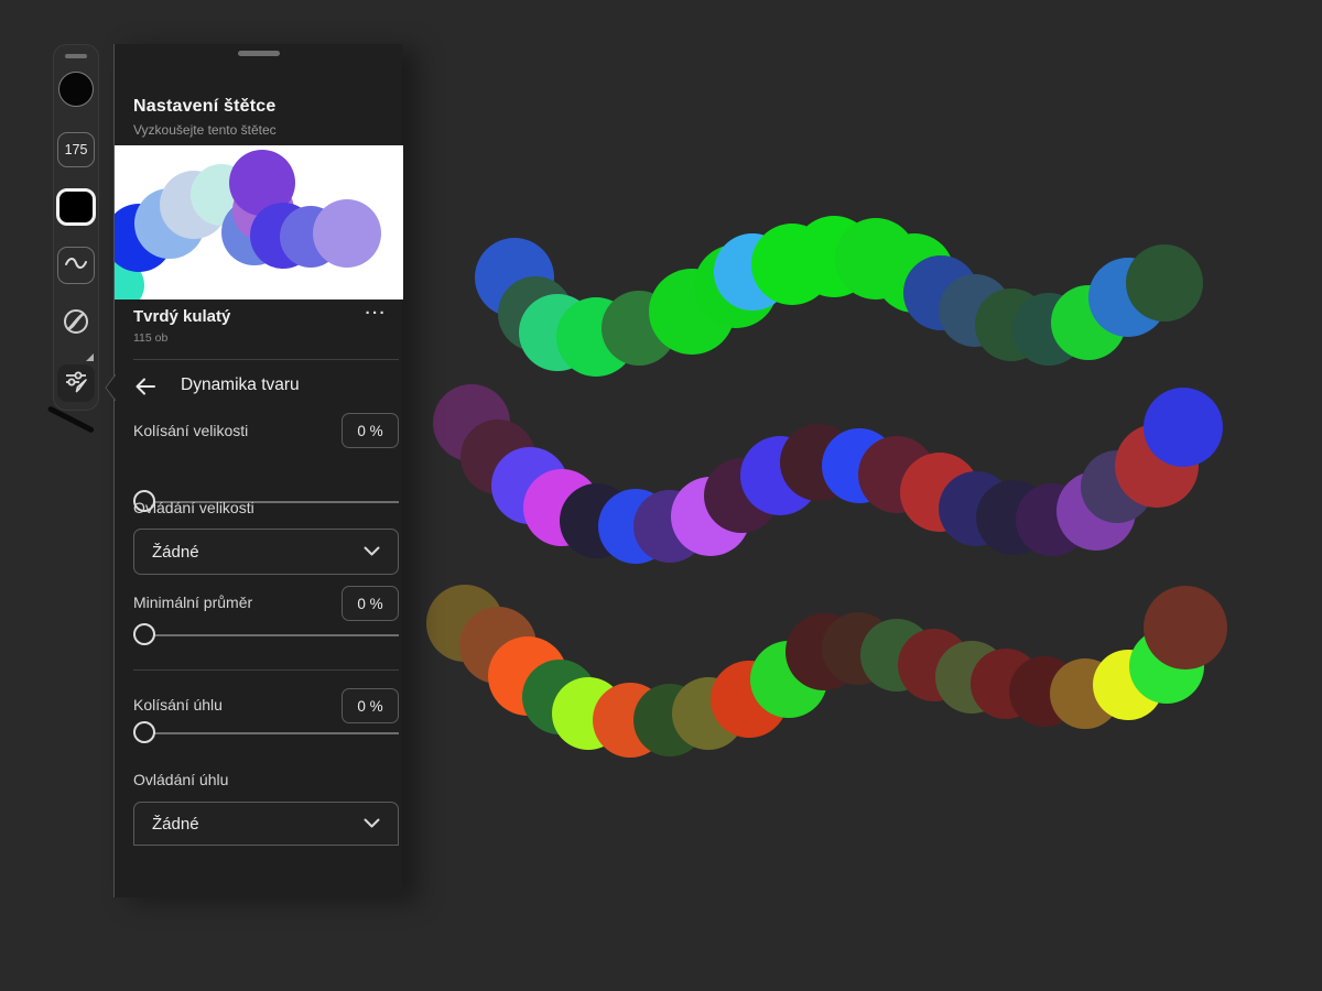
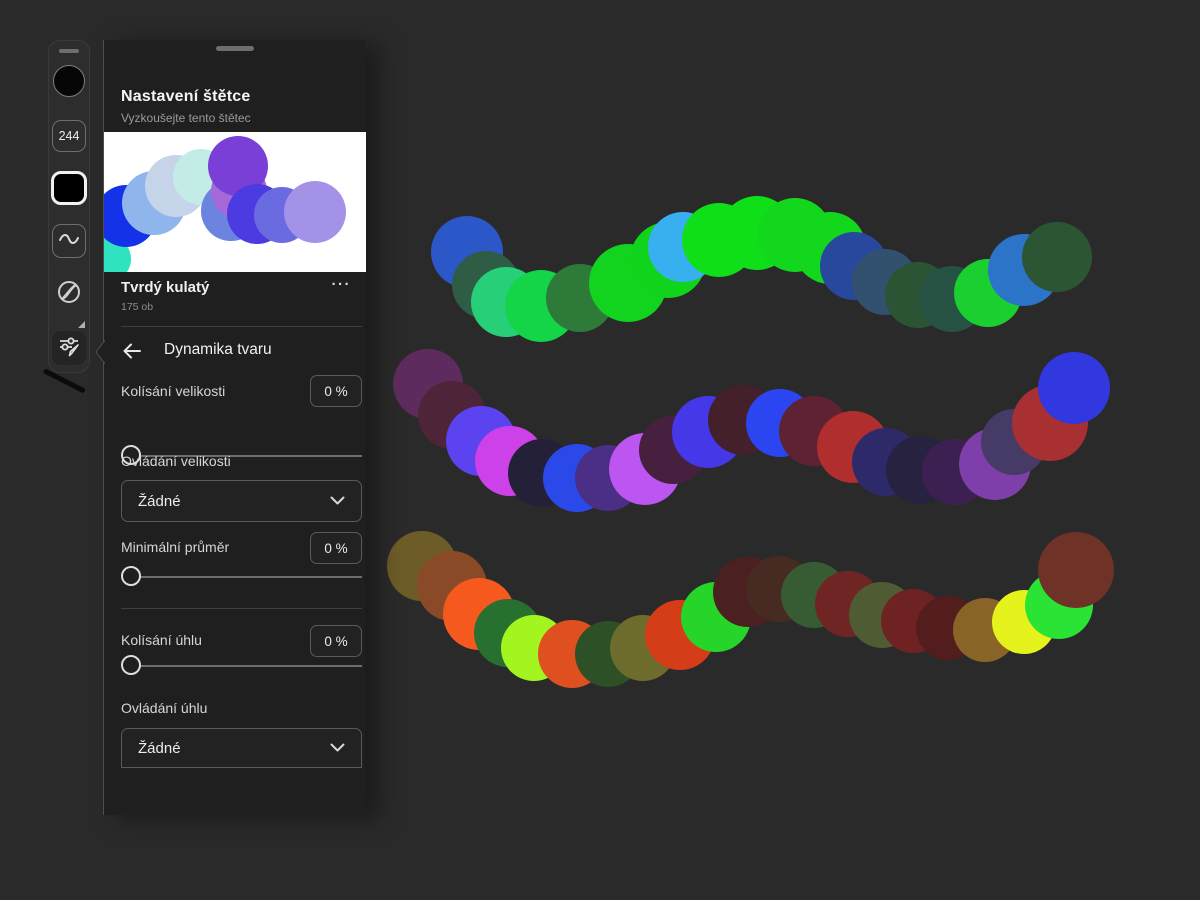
- 175
+ 244
  Nastavení štětce
  Vyzkoušejte tento štětec
  Tvrdý kulatý
  ···
- 115 ob
+ 175 ob
  Dynamika tvaru
  Kolísání velikosti
  0 %
  Ovládání velikosti
  Žádné
  Minimální průměr
  0 %
  Kolísání úhlu
  0 %
  Ovládání úhlu
  Žádné
